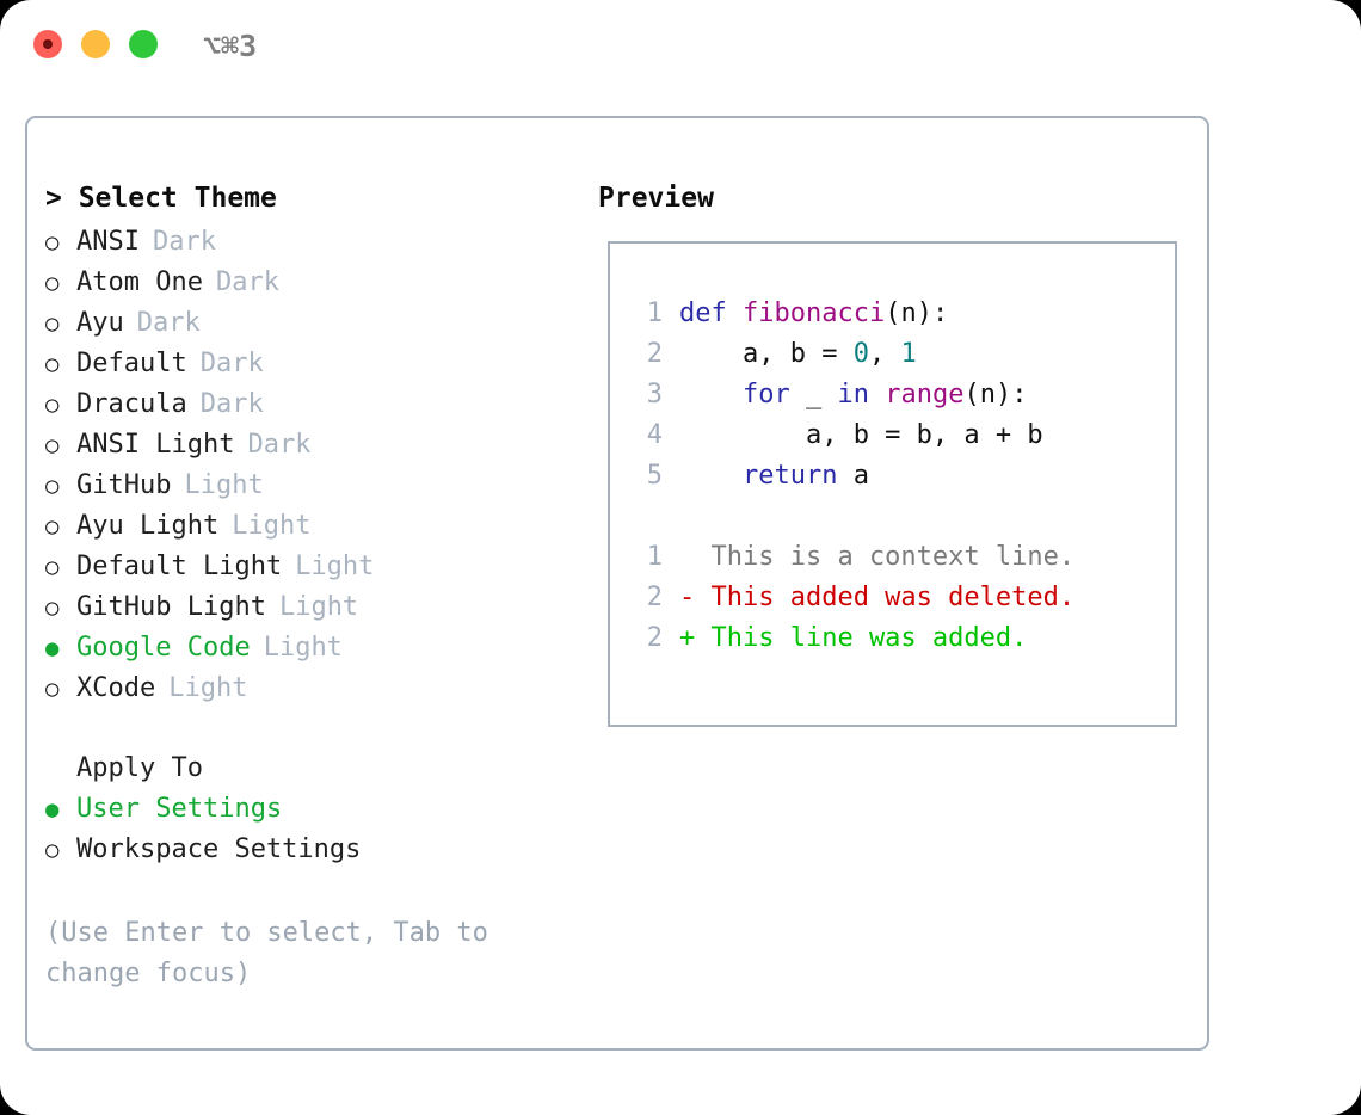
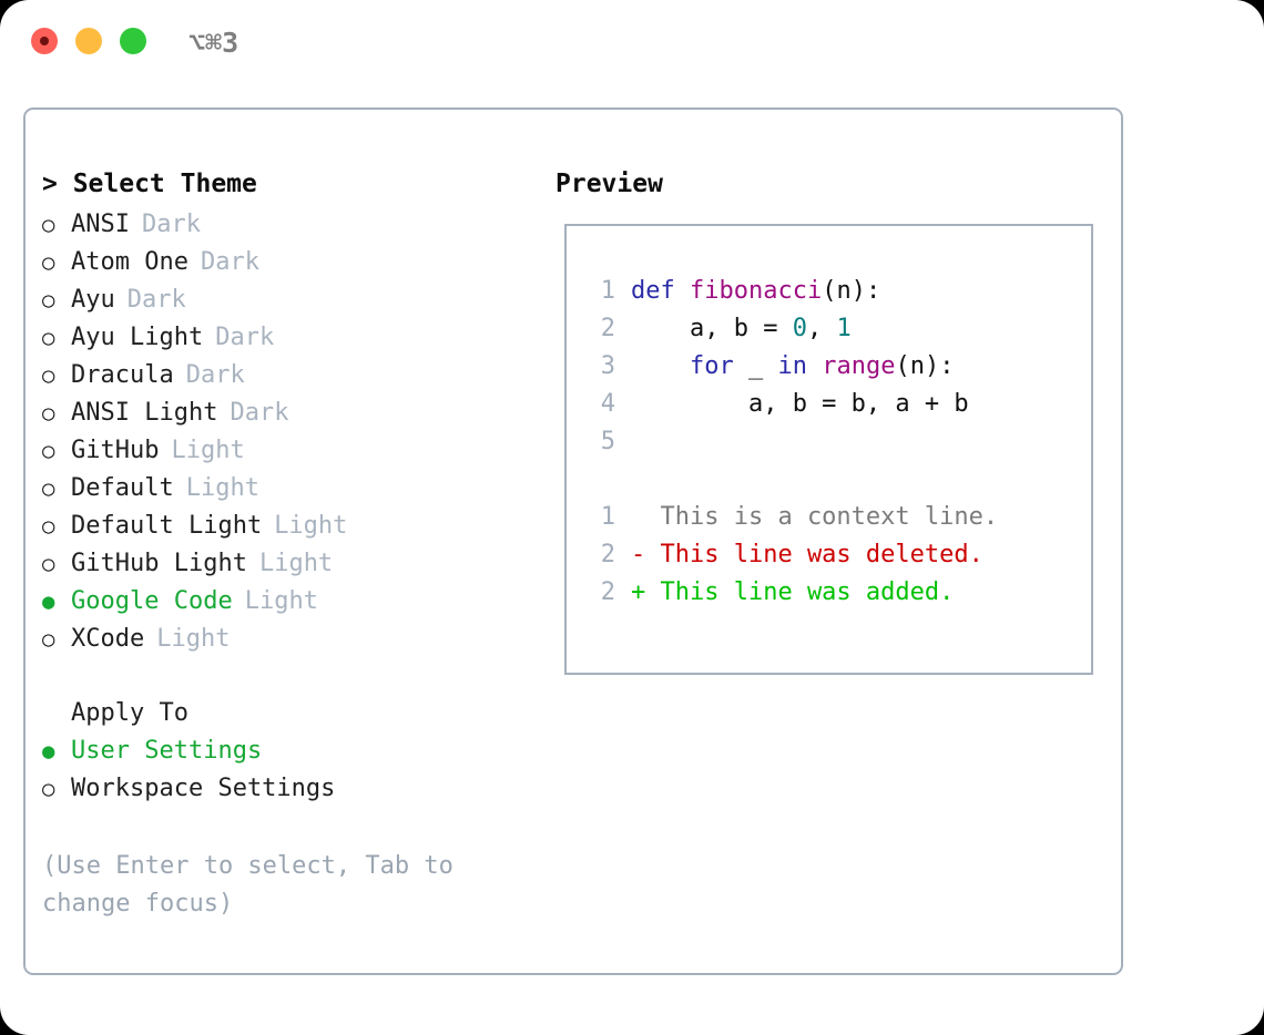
  ⌥⌘3
  > Select Theme
  ○
  ANSI
  Dark
  ○
  Atom One
  Dark
  ○
  Ayu
  Dark
  ○
- Default
+ Ayu Light
  Dark
  ○
  Dracula
  Dark
  ○
  ANSI Light
  Dark
  ○
  GitHub
  Light
  ○
- Ayu Light
+ Default
  Light
  ○
  Default Light
  Light
  ○
  GitHub Light
  Light
  ●
  Google Code
  Light
  ○
  XCode
  Light
  Apply To
  ●
  User Settings
  ○
  Workspace Settings
  (Use Enter to select, Tab to change focus)
  Preview
  1
  def fibonacci(n):
  2
  a, b = 0, 1
  3
  for _ in range(n):
  4
  a, b = b, a + b
  5
- return a
  1
  This is a context line.
  2
- - This added was deleted.
+ - This line was deleted.
  2
  + This line was added.
